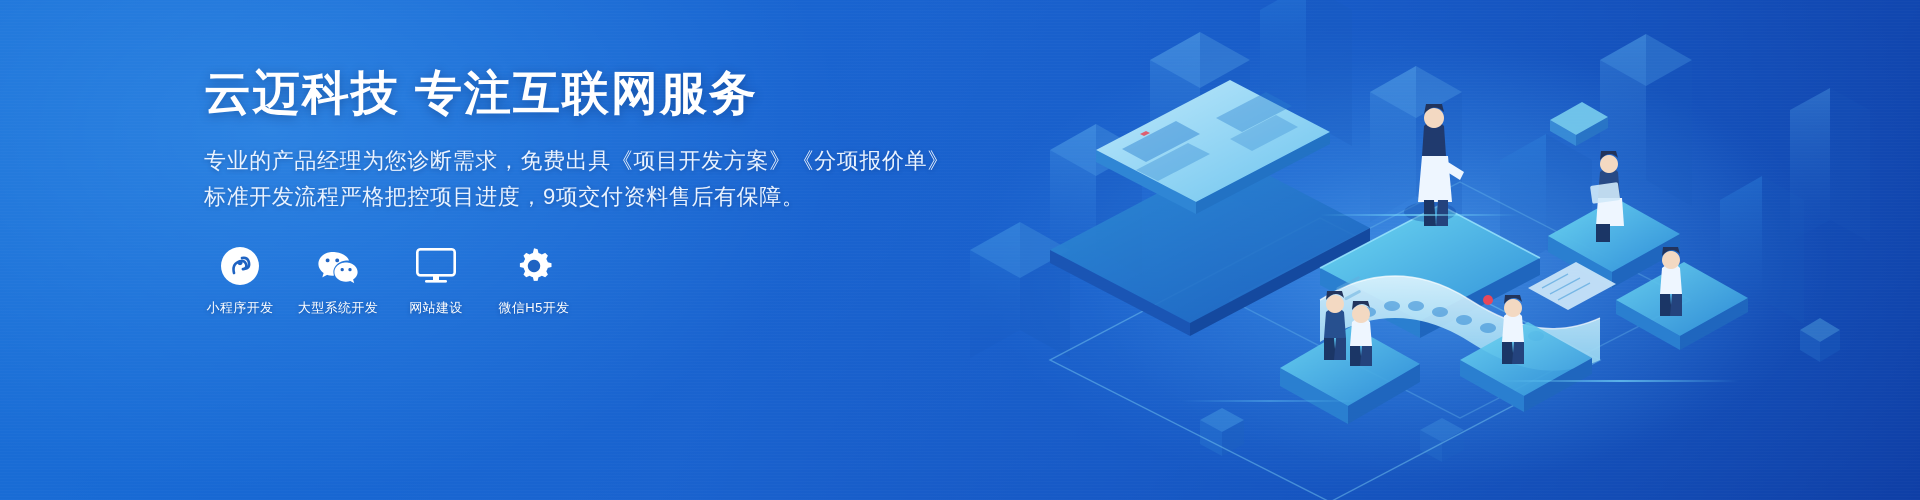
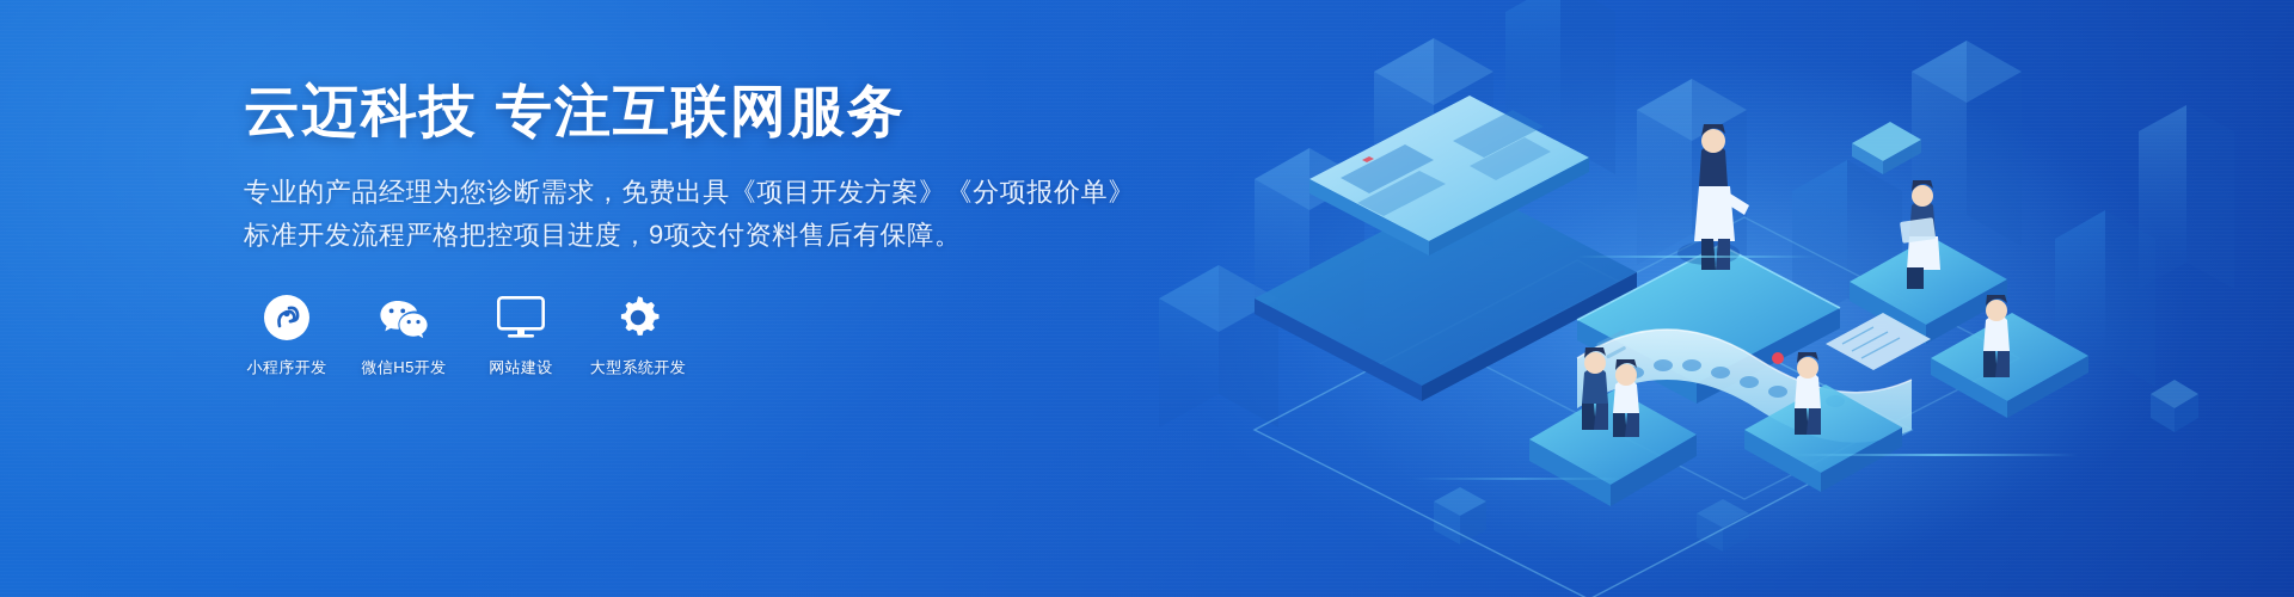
  云迈科技 专注互联网服务
  专业的产品经理为您诊断需求，免费出具《项目开发方案》《分项报价单》
  标准开发流程严格把控项目进度，9项交付资料售后有保障。
  小程序开发
- 大型系统开发
+ 微信H5开发
  网站建设
- 微信H5开发
+ 大型系统开发
